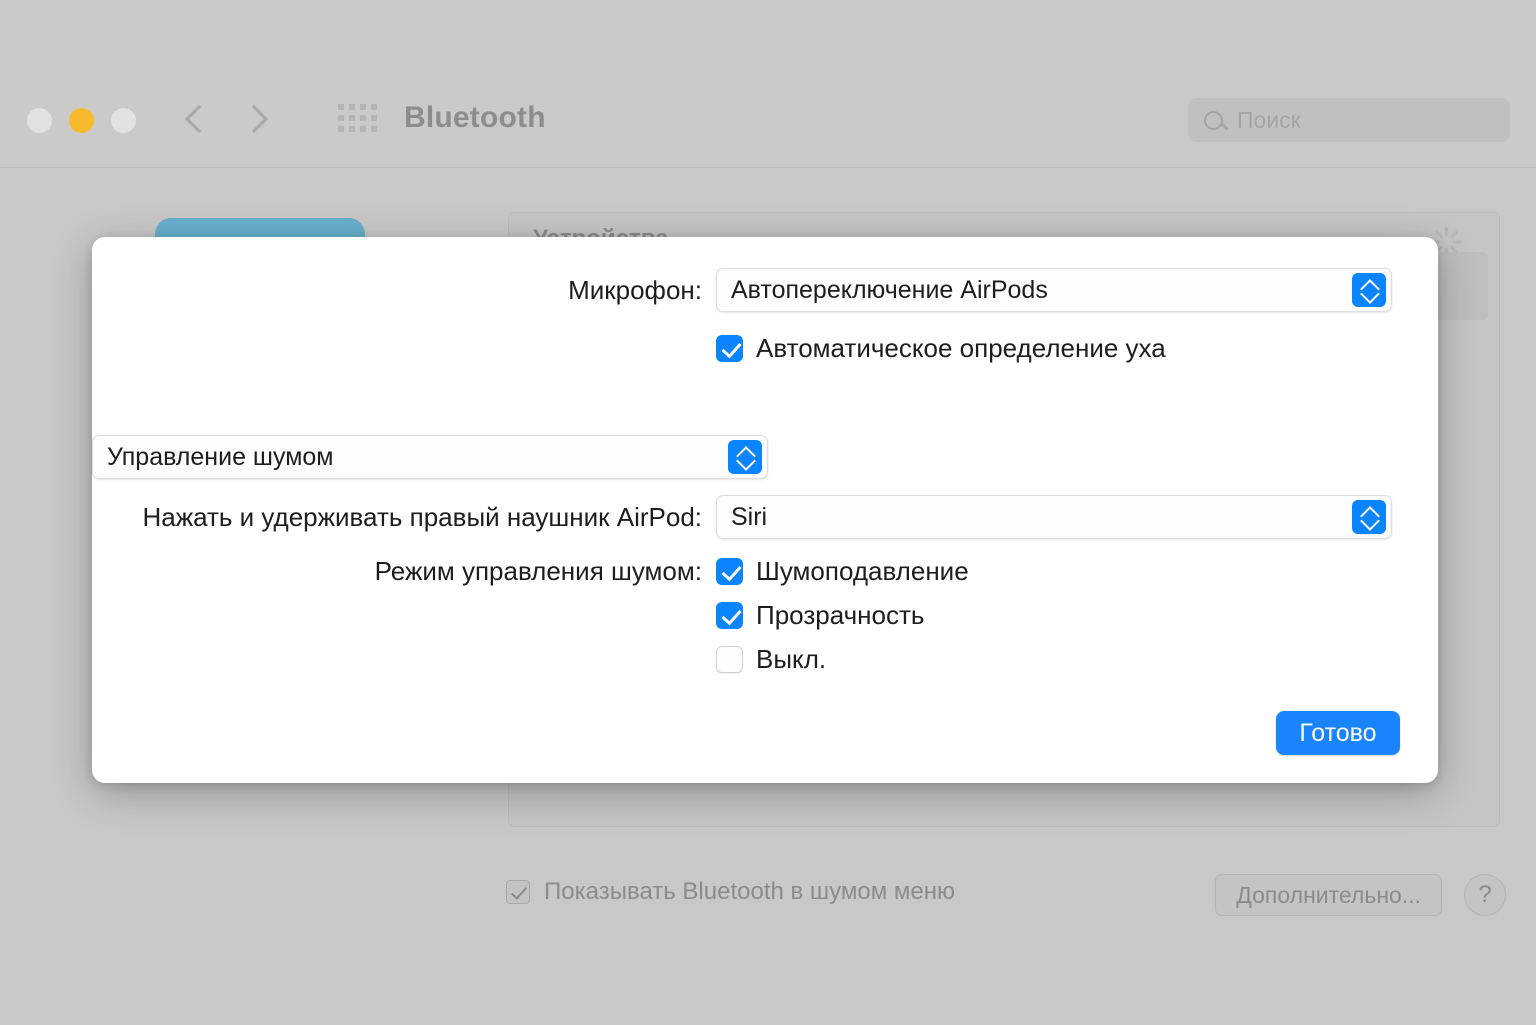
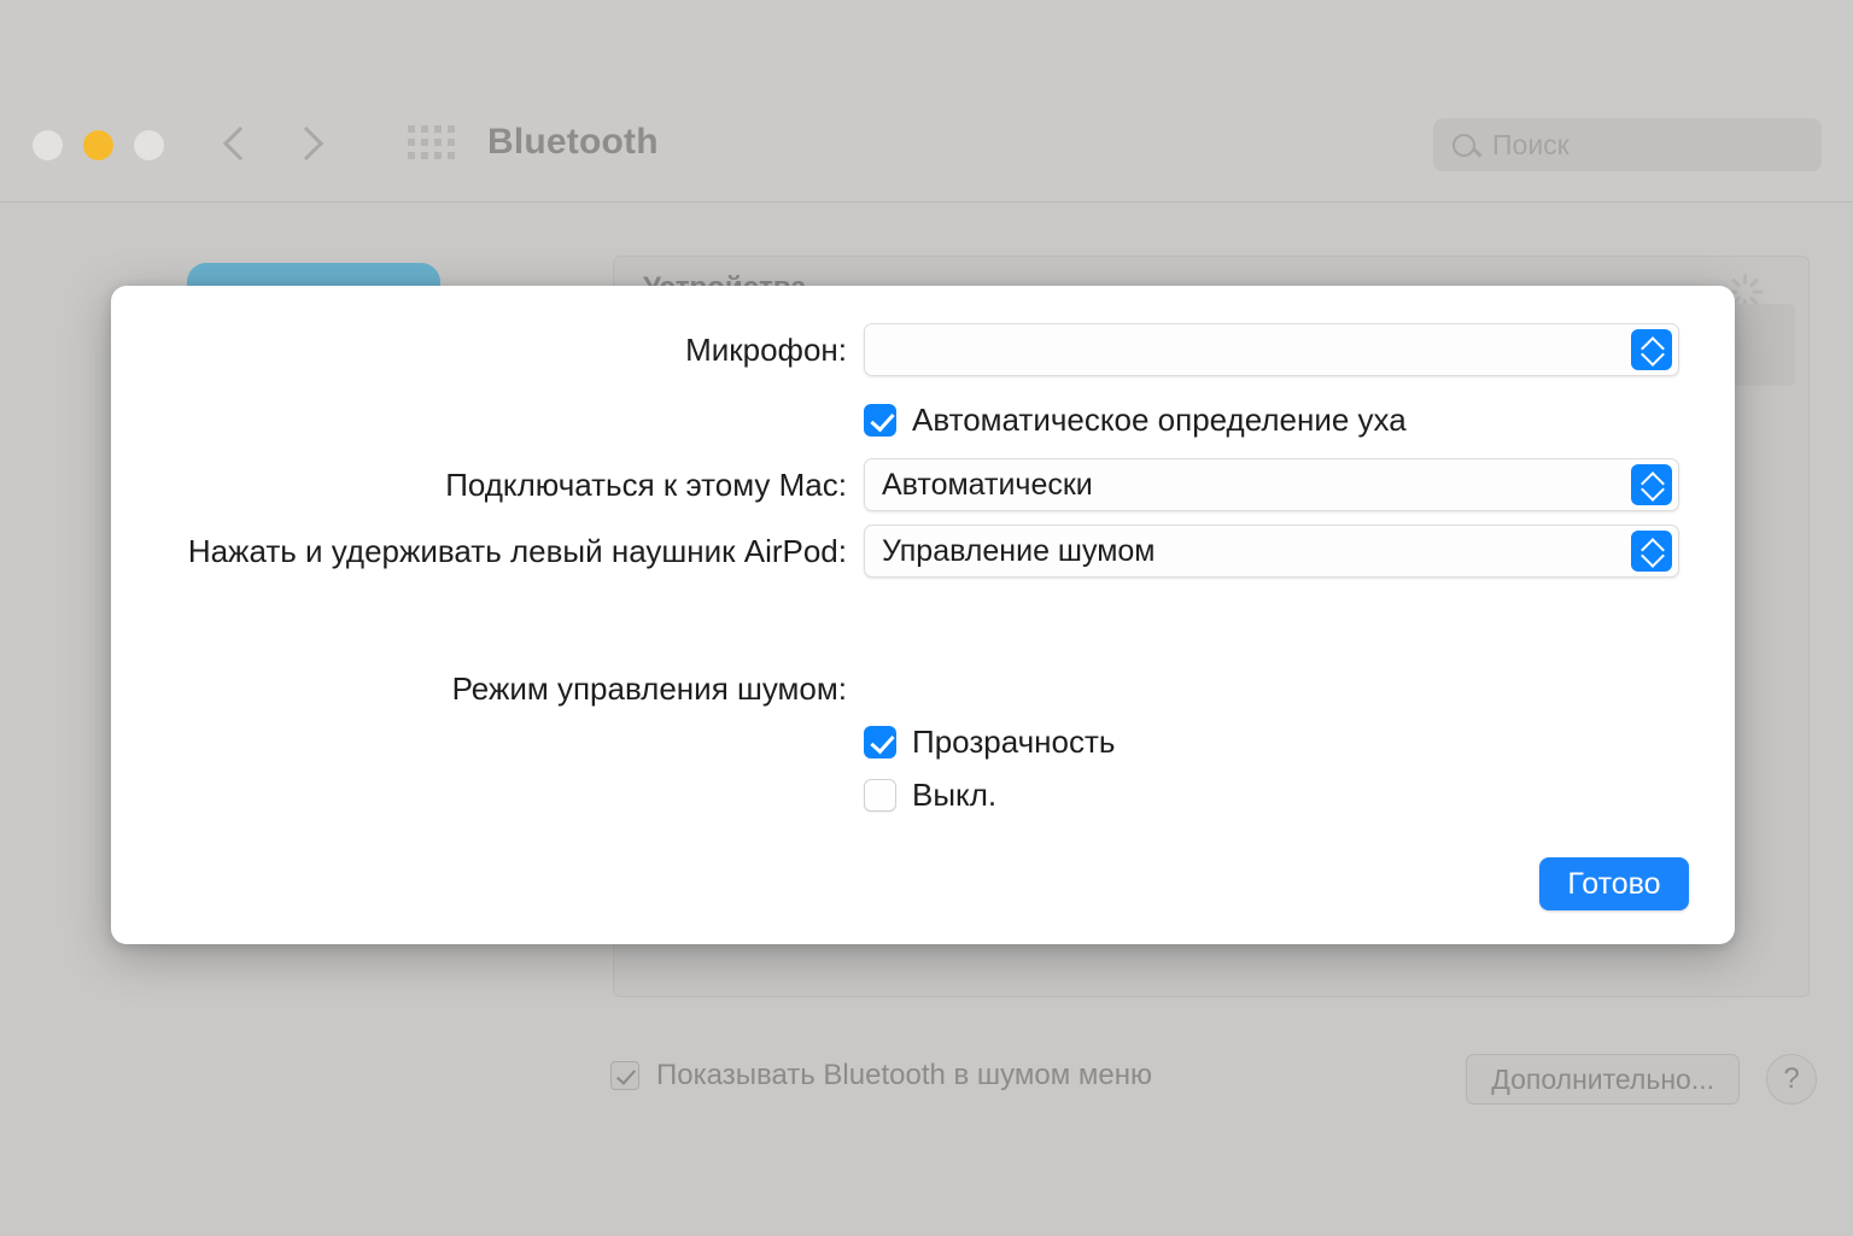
  Bluetooth
  Поиск
  Показывать Bluetooth в шумом меню
  Дополнительно...
  ?
  Микрофон:
- Автопереключение AirPods
  Автоматическое определение уха
+ Подключаться к этому Mac:
+ Автоматически
+ Нажать и удерживать левый наушник AirPod:
  Управление шумом
- Нажать и удерживать правый наушник AirPod:
- Siri
  Режим управления шумом:
- Шумоподавление
  Прозрачность
  Выкл.
  Готово
